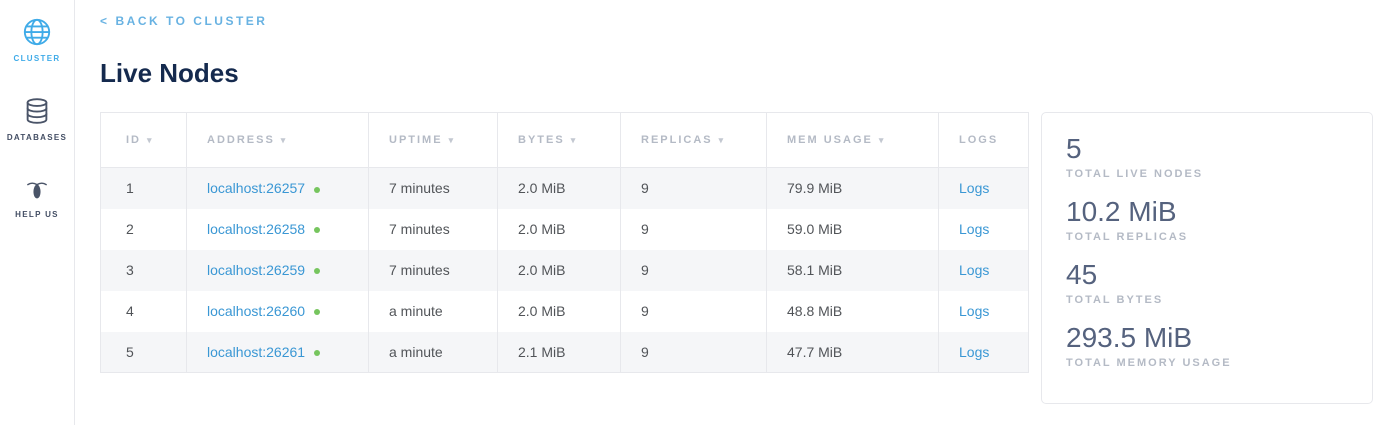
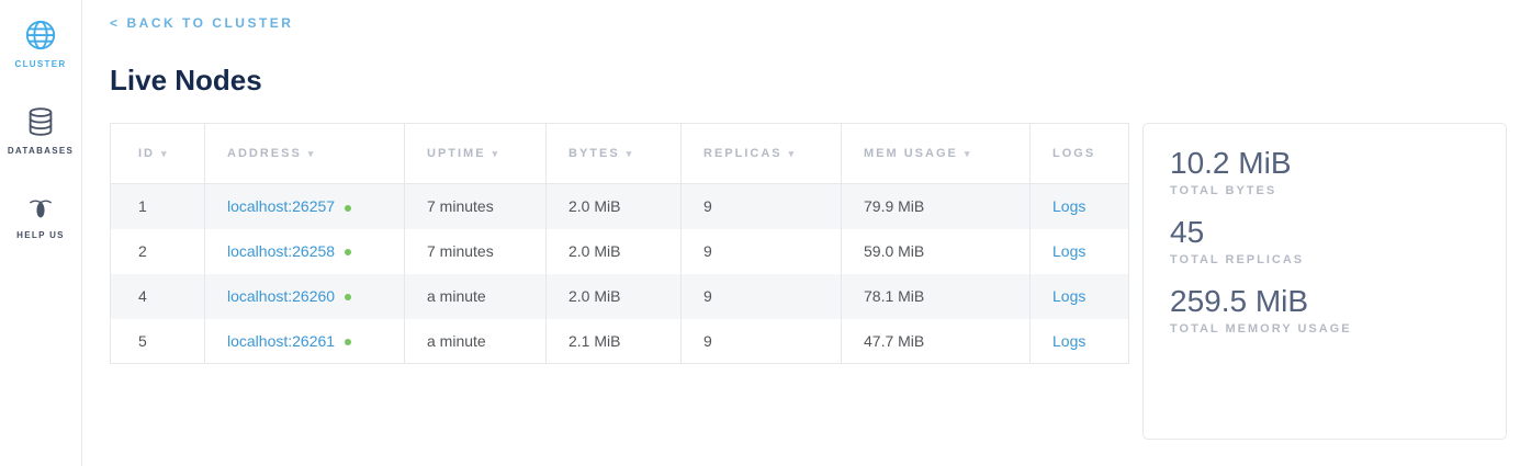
  CLUSTER
  DATABASES
  HELP US
  < BACK TO CLUSTER
  Live Nodes
  ID ▾	ADDRESS ▾	UPTIME ▾	BYTES ▾	REPLICAS ▾	MEM USAGE ▾	LOGS
  1	localhost:26257	7 minutes	2.0 MiB	9	79.9 MiB	Logs
  2	localhost:26258	7 minutes	2.0 MiB	9	59.0 MiB	Logs
- 3	localhost:26259	7 minutes	2.0 MiB	9	58.1 MiB	Logs
- 4	localhost:26260	a minute	2.0 MiB	9	48.8 MiB	Logs
+ 4	localhost:26260	a minute	2.0 MiB	9	78.1 MiB	Logs
  5	localhost:26261	a minute	2.1 MiB	9	47.7 MiB	Logs
- 5
- TOTAL LIVE NODES
  10.2 MiB
- TOTAL REPLICAS
+ TOTAL BYTES
  45
- TOTAL BYTES
+ TOTAL REPLICAS
- 293.5 MiB
+ 259.5 MiB
  TOTAL MEMORY USAGE
